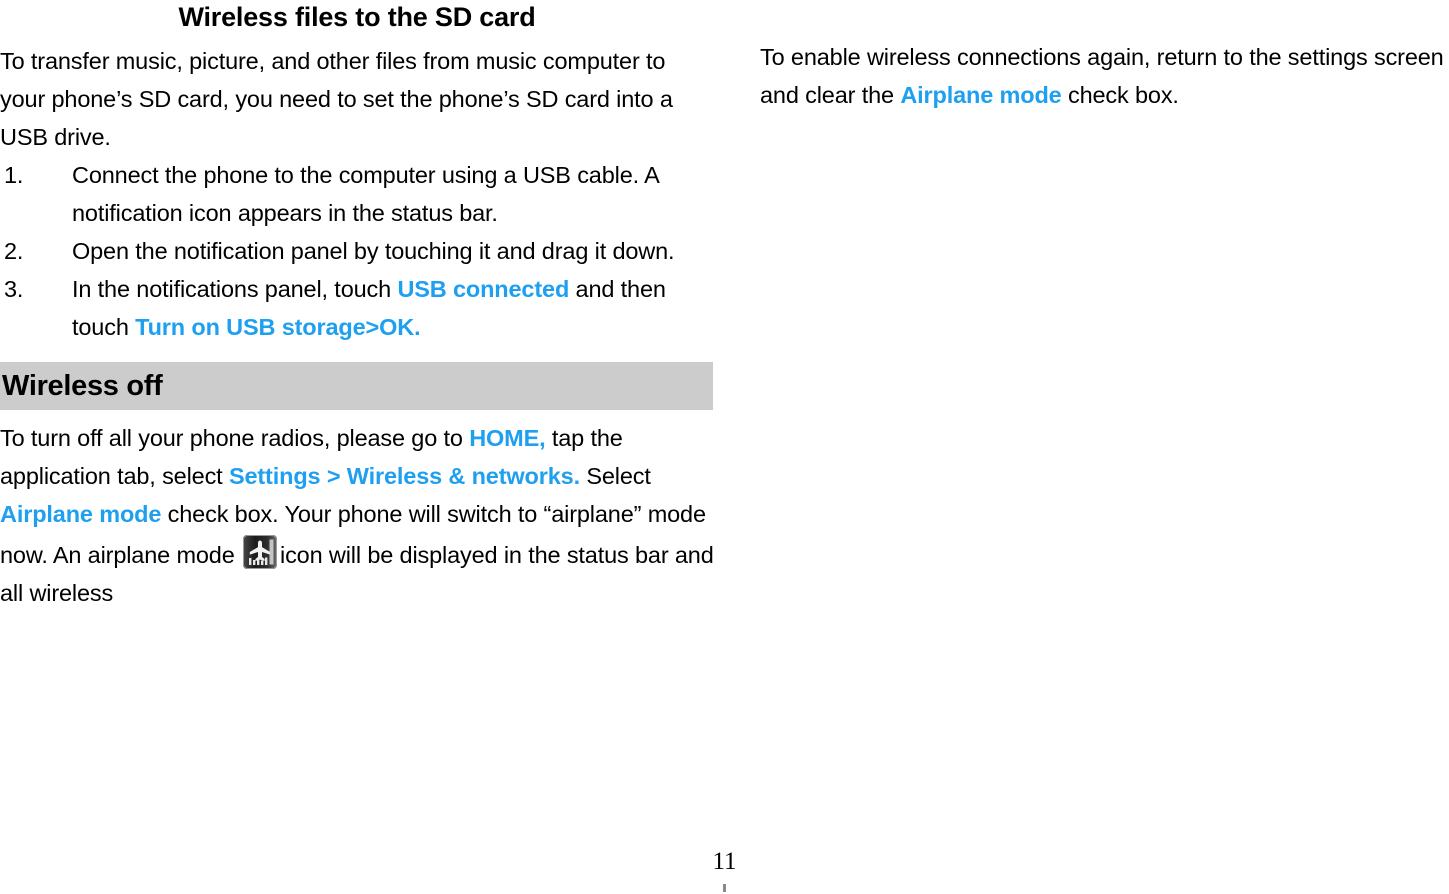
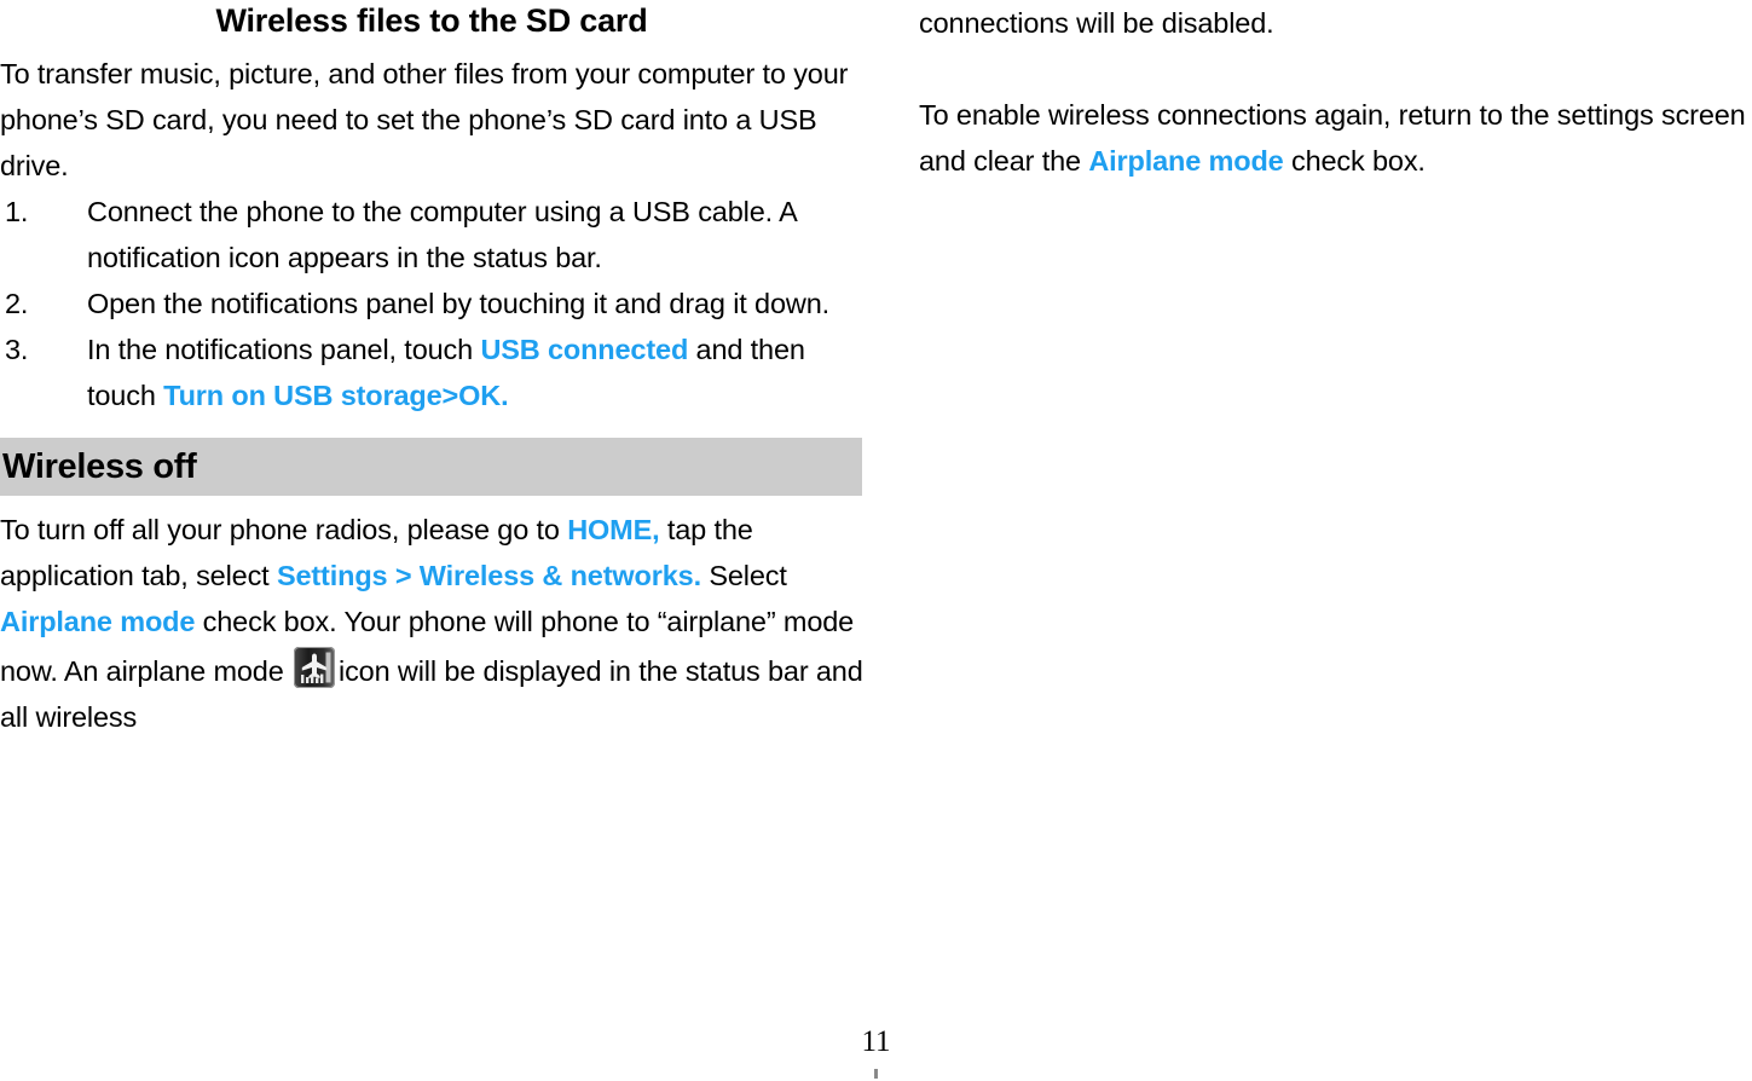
  Wireless files to the SD card
- To transfer music, picture, and other files from music computer to your phone’s SD card, you need to set the phone’s SD card into a USB drive.
+ To transfer music, picture, and other files from your computer to your phone’s SD card, you need to set the phone’s SD card into a USB drive.
  1.
  Connect the phone to the computer using a USB cable. A notification icon appears in the status bar.
  2.
- Open the notification panel by touching it and drag it down.
+ Open the notifications panel by touching it and drag it down.
  3.
  In the notifications panel, touch USB connected and then touch Turn on USB storage>OK.
  Wireless off
- To turn off all your phone radios, please go to HOME, tap the application tab, select Settings > Wireless & networks. Select Airplane mode check box. Your phone will switch to “airplane” mode now. An airplane mode icon will be displayed in the status bar and all wireless
+ To turn off all your phone radios, please go to HOME, tap the application tab, select Settings > Wireless & networks. Select Airplane mode check box. Your phone will phone to “airplane” mode now. An airplane mode icon will be displayed in the status bar and all wireless
+ connections will be disabled.
  To enable wireless connections again, return to the settings screen and clear the Airplane mode check box.
  11
